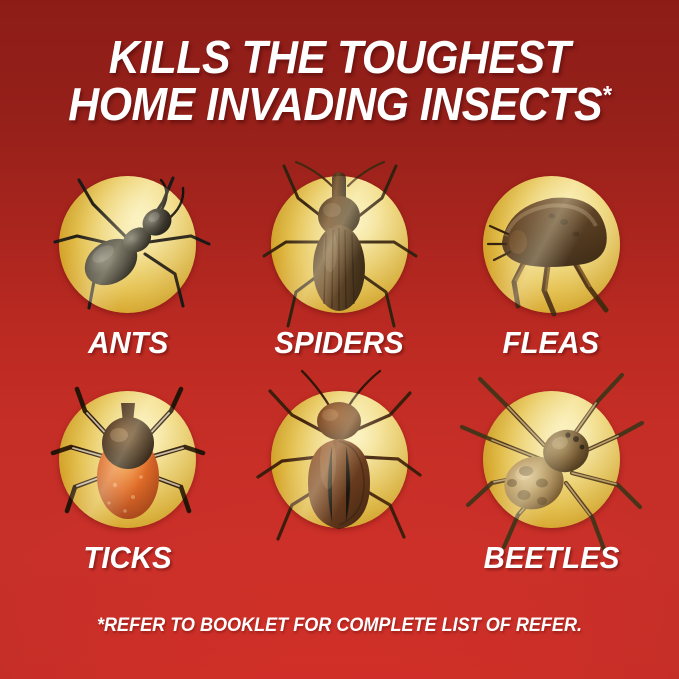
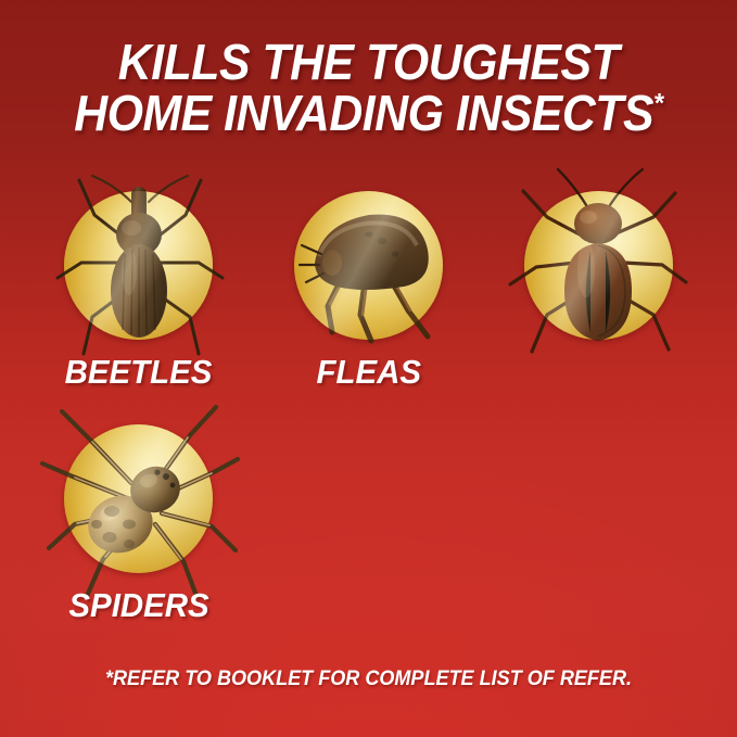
  KILLS THE TOUGHEST
  HOME INVADING INSECTS*
- ANTS
- SPIDERS
+ BEETLES
  FLEAS
- TICKS
- BEETLES
+ SPIDERS
  *REFER TO BOOKLET FOR COMPLETE LIST OF REFER.
